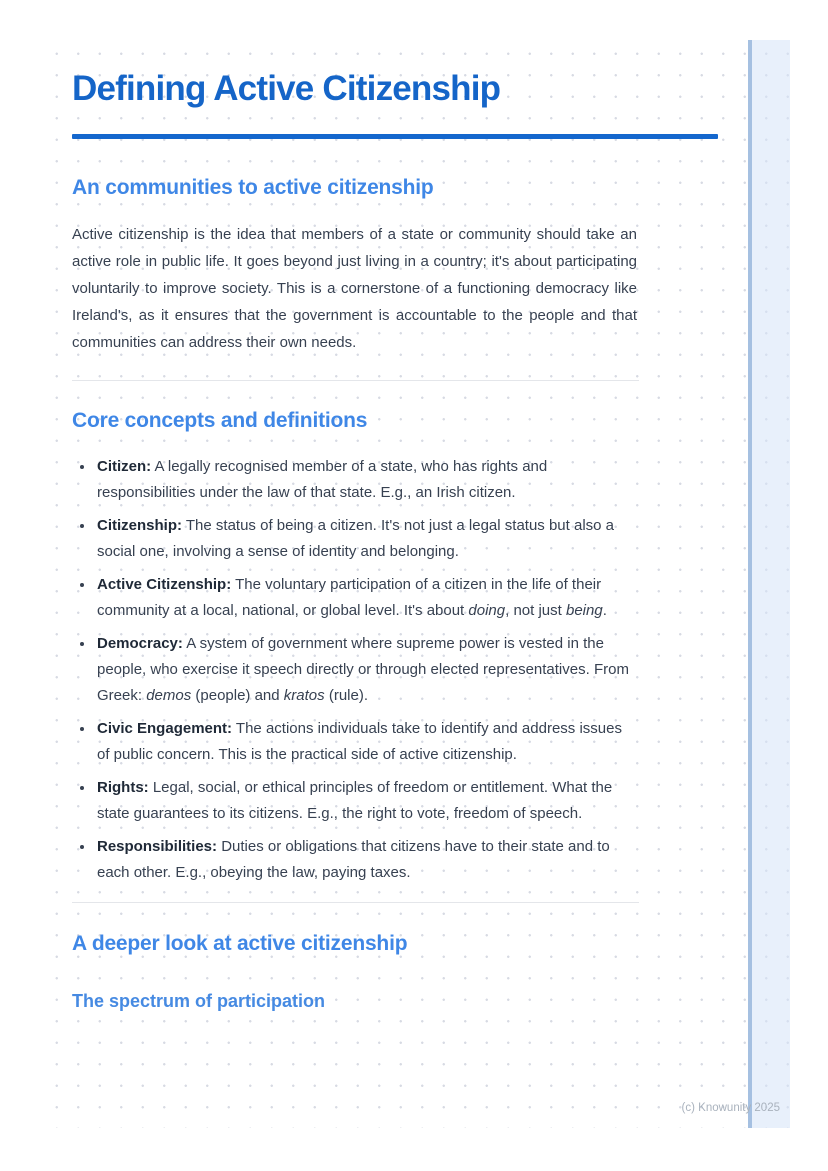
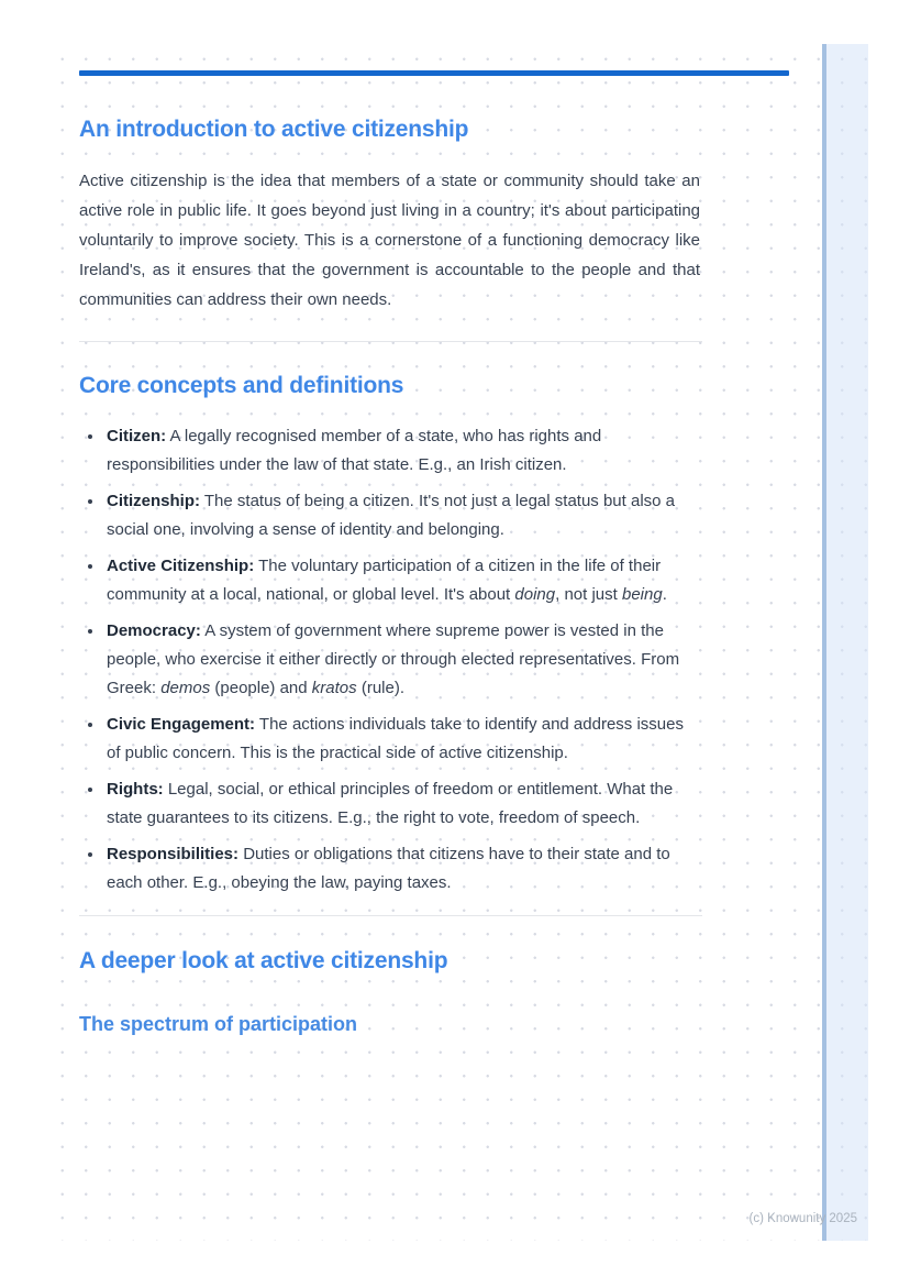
- Defining Active Citizenship
- An communities to active citizenship
+ An introduction to active citizenship
  Active citizenship is the idea that members of a state or community should take an active role in public life. It goes beyond just living in a country; it's about participating voluntarily to improve society. This is a cornerstone of a functioning democracy like Ireland's, as it ensures that the government is accountable to the people and that communities can address their own needs.
  Core concepts and definitions
  Citizen: A legally recognised member of a state, who has rights and responsibilities under the law of that state. E.g., an Irish citizen.
  Citizenship: The status of being a citizen. It's not just a legal status but also a social one, involving a sense of identity and belonging.
  Active Citizenship: The voluntary participation of a citizen in the life of their community at a local, national, or global level. It's about doing, not just being.
- Democracy: A system of government where supreme power is vested in the people, who exercise it speech directly or through elected representatives. From Greek: demos (people) and kratos (rule).
+ Democracy: A system of government where supreme power is vested in the people, who exercise it either directly or through elected representatives. From Greek: demos (people) and kratos (rule).
  Civic Engagement: The actions individuals take to identify and address issues of public concern. This is the practical side of active citizenship.
  Rights: Legal, social, or ethical principles of freedom or entitlement. What the state guarantees to its citizens. E.g., the right to vote, freedom of speech.
  Responsibilities: Duties or obligations that citizens have to their state and to each other. E.g., obeying the law, paying taxes.
  A deeper look at active citizenship
  The spectrum of participation
  (c) Knowunity 2025
